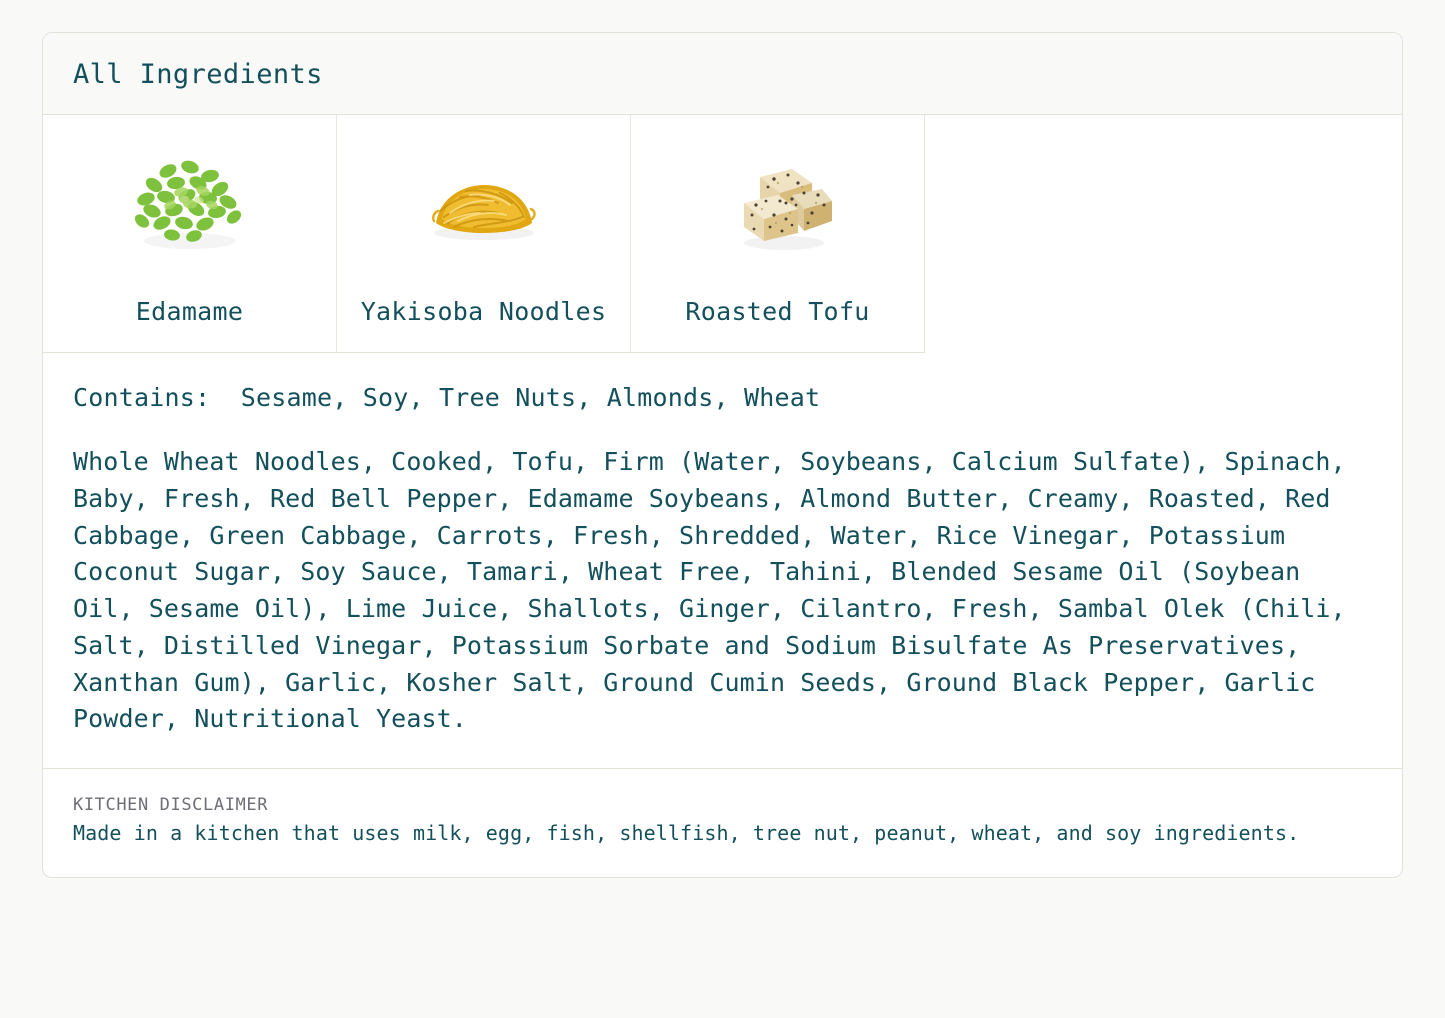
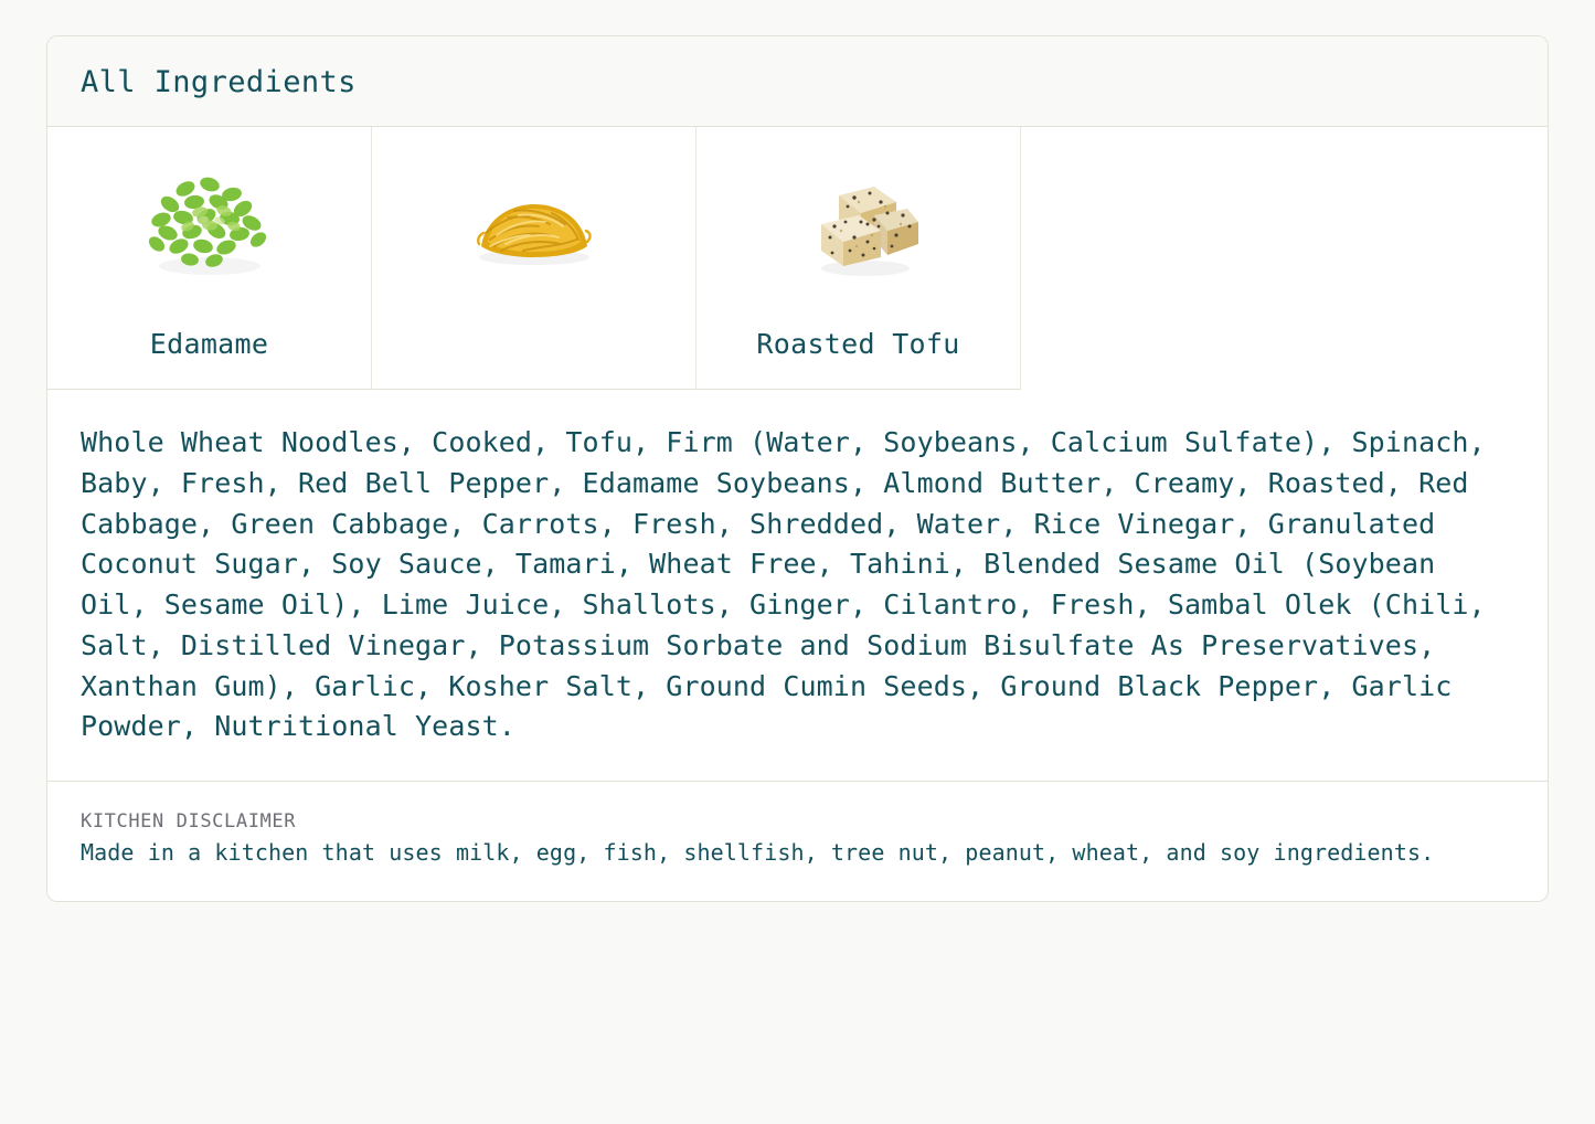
  All Ingredients
  Edamame
- Yakisoba Noodles
  Roasted Tofu
- Contains: Sesame, Soy, Tree Nuts, Almonds, Wheat
- Whole Wheat Noodles, Cooked, Tofu, Firm (Water, Soybeans, Calcium Sulfate), Spinach, Baby, Fresh, Red Bell Pepper, Edamame Soybeans, Almond Butter, Creamy, Roasted, Red Cabbage, Green Cabbage, Carrots, Fresh, Shredded, Water, Rice Vinegar, Potassium Coconut Sugar, Soy Sauce, Tamari, Wheat Free, Tahini, Blended Sesame Oil (Soybean Oil, Sesame Oil), Lime Juice, Shallots, Ginger, Cilantro, Fresh, Sambal Olek (Chili, Salt, Distilled Vinegar, Potassium Sorbate and Sodium Bisulfate As Preservatives, Xanthan Gum), Garlic, Kosher Salt, Ground Cumin Seeds, Ground Black Pepper, Garlic Powder, Nutritional Yeast.
+ Whole Wheat Noodles, Cooked, Tofu, Firm (Water, Soybeans, Calcium Sulfate), Spinach, Baby, Fresh, Red Bell Pepper, Edamame Soybeans, Almond Butter, Creamy, Roasted, Red Cabbage, Green Cabbage, Carrots, Fresh, Shredded, Water, Rice Vinegar, Granulated Coconut Sugar, Soy Sauce, Tamari, Wheat Free, Tahini, Blended Sesame Oil (Soybean Oil, Sesame Oil), Lime Juice, Shallots, Ginger, Cilantro, Fresh, Sambal Olek (Chili, Salt, Distilled Vinegar, Potassium Sorbate and Sodium Bisulfate As Preservatives, Xanthan Gum), Garlic, Kosher Salt, Ground Cumin Seeds, Ground Black Pepper, Garlic Powder, Nutritional Yeast.
  KITCHEN DISCLAIMER
  Made in a kitchen that uses milk, egg, fish, shellfish, tree nut, peanut, wheat, and soy ingredients.
